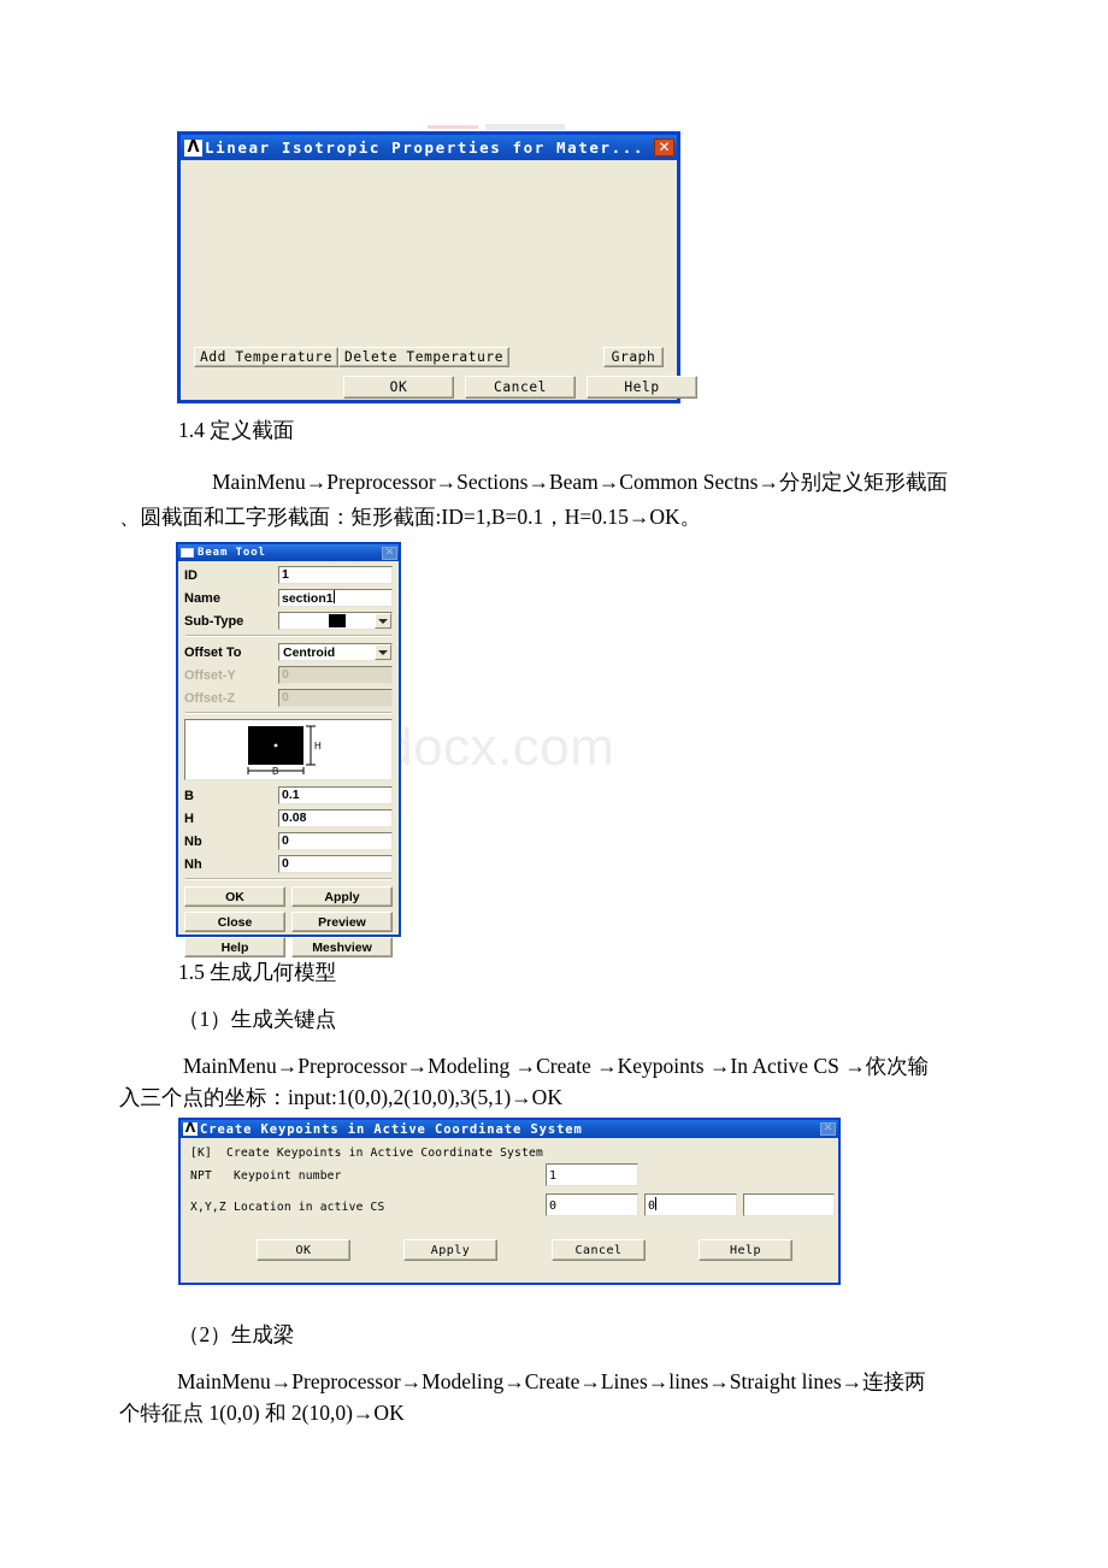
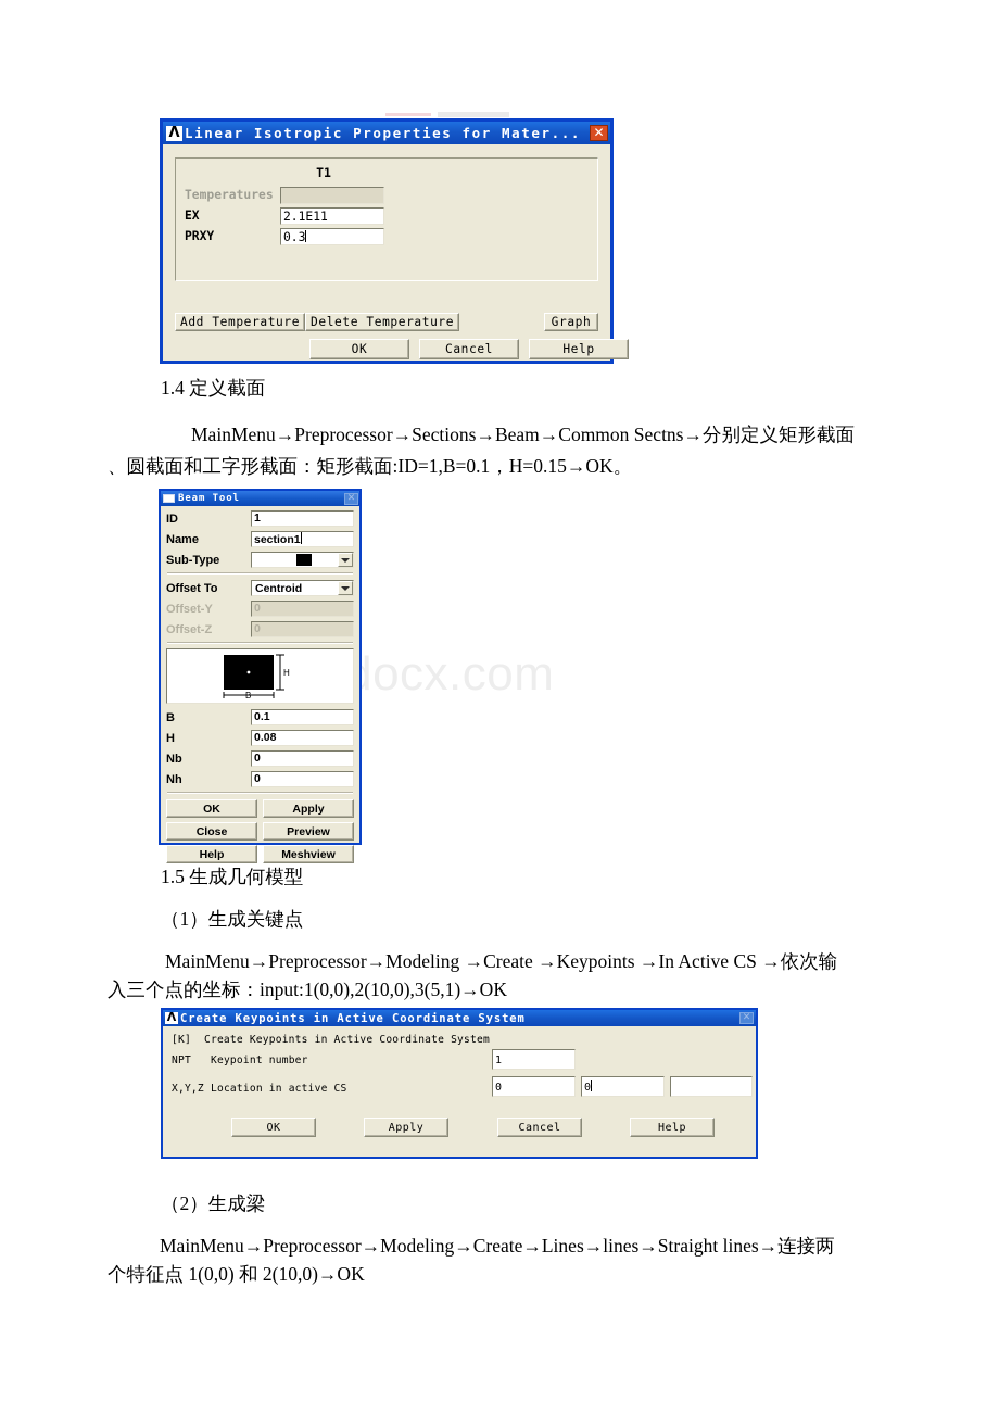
  Λ
  Linear Isotropic Properties for Mater...
  ✕
+ T1
+ Temperatures
+ EX
+ 2.1E11
+ PRXY
+ 0.3
  Add Temperature
  Delete Temperature
  Graph
  OK
  Cancel
  Help
  1.4 定义截面
  MainMenu→Preprocessor→Sections→Beam→Common Sectns→分别定义矩形截面
  、圆截面和工字形截面：矩形截面:ID=1,B=0.1，H=0.15→OK。
  Beam Tool
  ✕
  ID
  1
  Name
  section1
  Sub-Type
  Offset To
  Centroid
  Offset-Y
  0
  Offset-Z
  0
  H
  B
  B
  0.1
  H
  0.08
  Nb
  0
  Nh
  0
  OK
  Apply
  Close
  Preview
  Help
  Meshview
  1.5 生成几何模型
  （1）生成关键点
  MainMenu→Preprocessor→Modeling →Create →Keypoints →In Active CS →依次输
  入三个点的坐标：input:1(0,0),2(10,0),3(5,1)→OK
  Λ
  Create Keypoints in Active Coordinate System
  ✕
  [K]
  Create Keypoints in Active Coordinate System
  NPT
  Keypoint number
  1
  X,Y,Z
  Location in active CS
  0
  0
  OK
  Apply
  Cancel
  Help
  （2）生成梁
  MainMenu→Preprocessor→Modeling→Create→Lines→lines→Straight lines→连接两
  个特征点 1(0,0) 和 2(10,0)→OK
